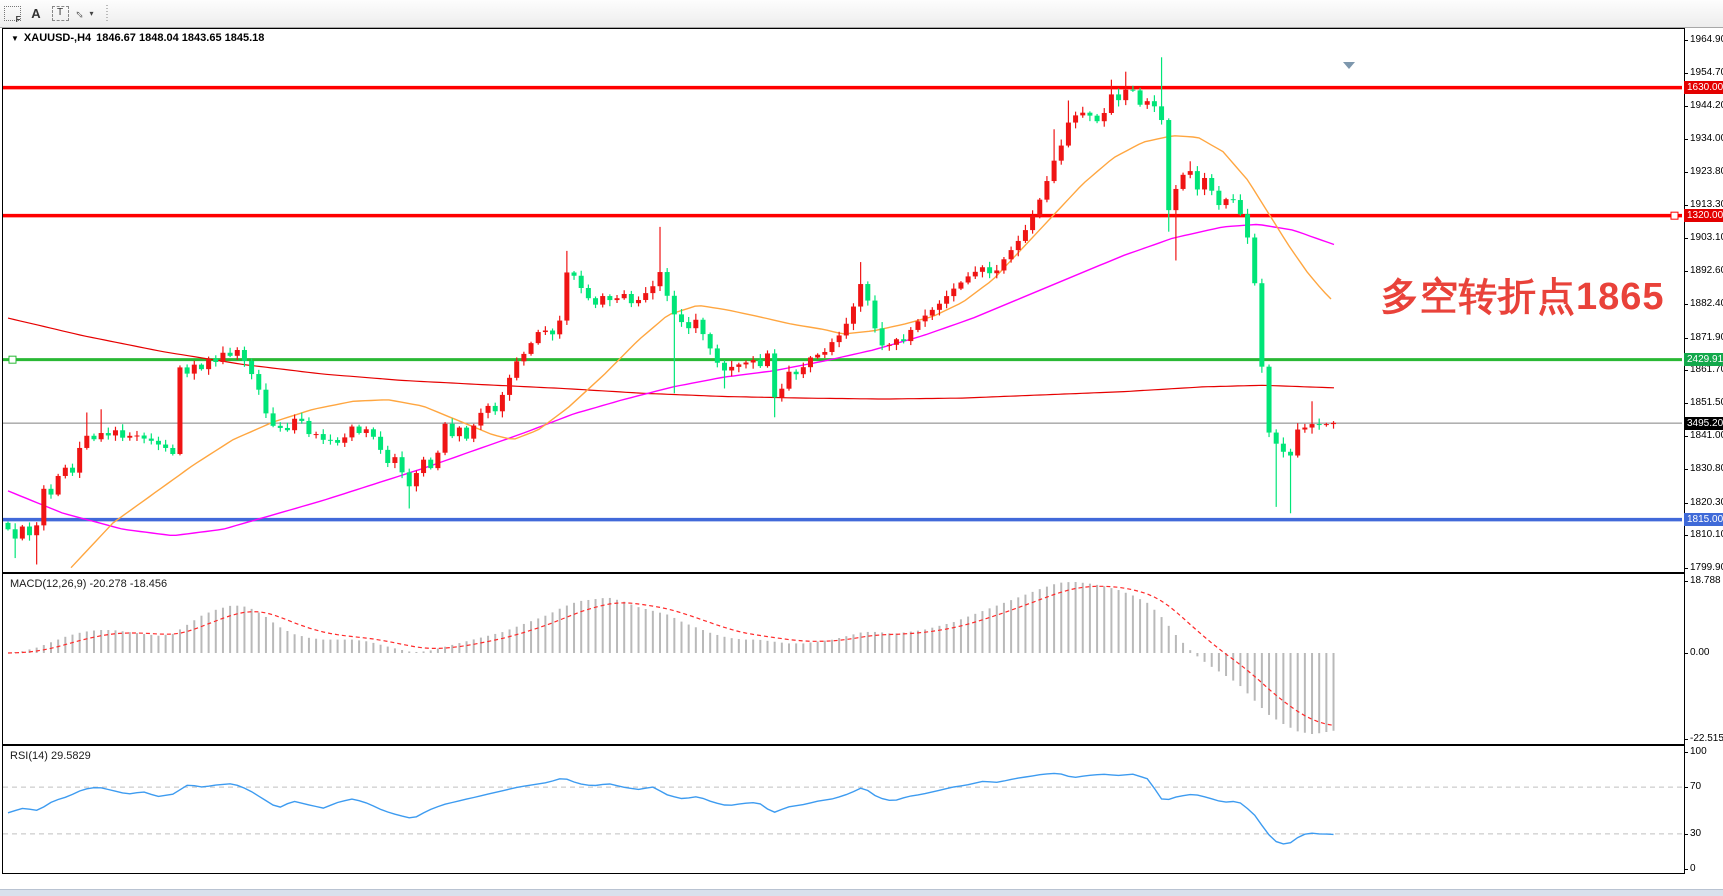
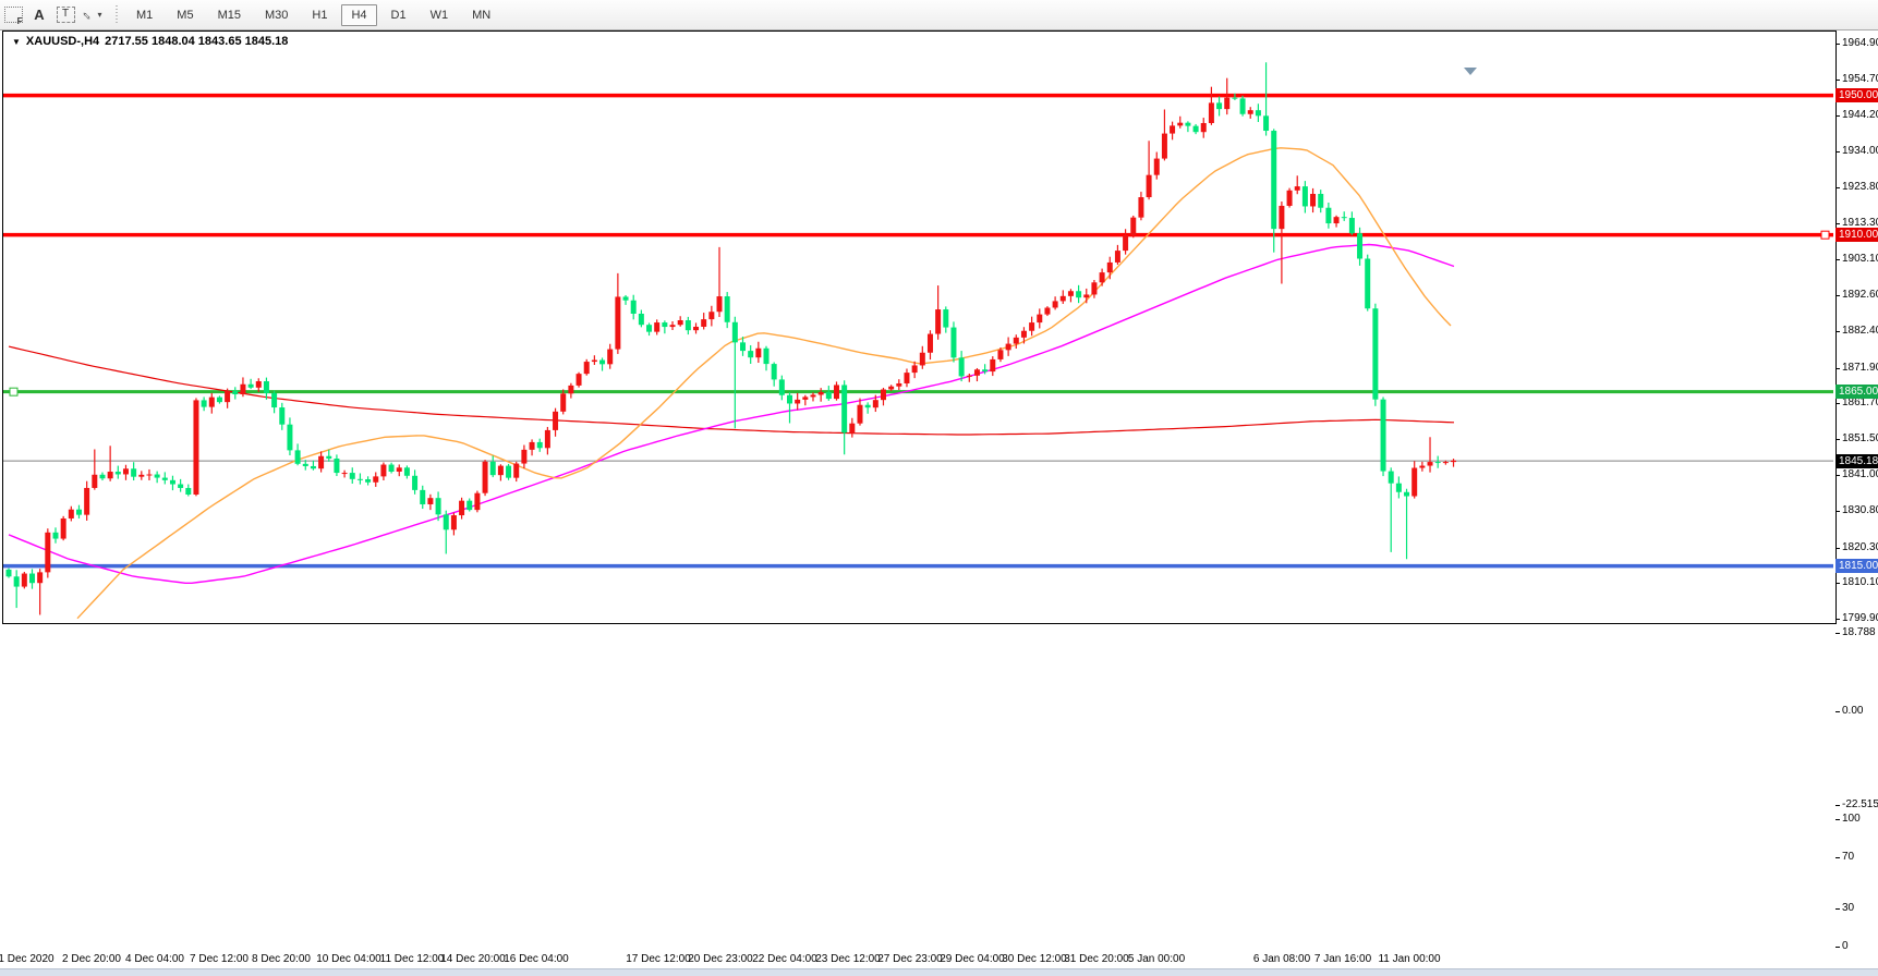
  F
  A
  T
  ▾
+ M1
+ M5
+ M15
+ M30
+ H1
+ H4
+ D1
+ W1
+ MN
  ▼
  XAUUSD-,H4
- 1846.67 1848.04 1843.65 1845.18
+ 2717.55 1848.04 1843.65 1845.18
- 多空转折点1865
- MACD(12,26,9) -20.278 -18.456
- RSI(14) 29.5829
  1964.9
  1954.7
  1944.2
  1934.0
  1923.8
  1913.3
  1903.1
  1892.6
  1882.4
  1871.9
  1861.7
  1851.5
  1841.0
  1830.8
  1820.3
  1810.1
  1799.9
  18.788
  0.00
  -22.515
  100
  70
  30
  0
- 1630.00
+ 1950.00
- 1320.00
+ 1910.00
- 2429.91
+ 1865.00
- 3495.20
+ 1845.18
  1815.00
+ 1 Dec 2020
+ 2 Dec 20:00
+ 4 Dec 04:00
+ 7 Dec 12:00
+ 8 Dec 20:00
+ 10 Dec 04:00
+ 11 Dec 12:00
+ 14 Dec 20:00
+ 16 Dec 04:00
+ 17 Dec 12:00
+ 20 Dec 23:00
+ 22 Dec 04:00
+ 23 Dec 12:00
+ 27 Dec 23:00
+ 29 Dec 04:00
+ 30 Dec 12:00
+ 31 Dec 20:00
+ 5 Jan 00:00
+ 6 Jan 08:00
+ 7 Jan 16:00
+ 11 Jan 00:00
